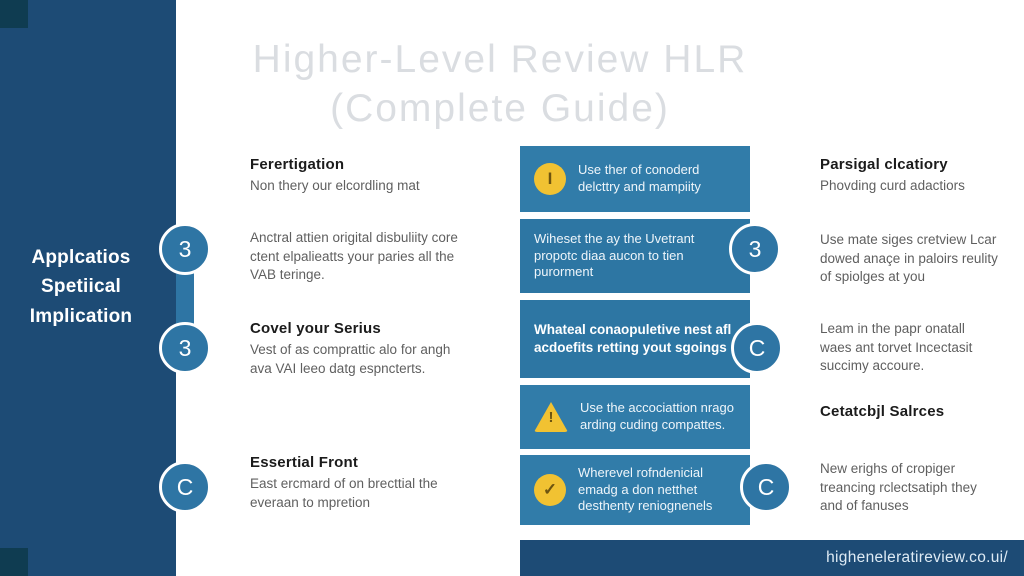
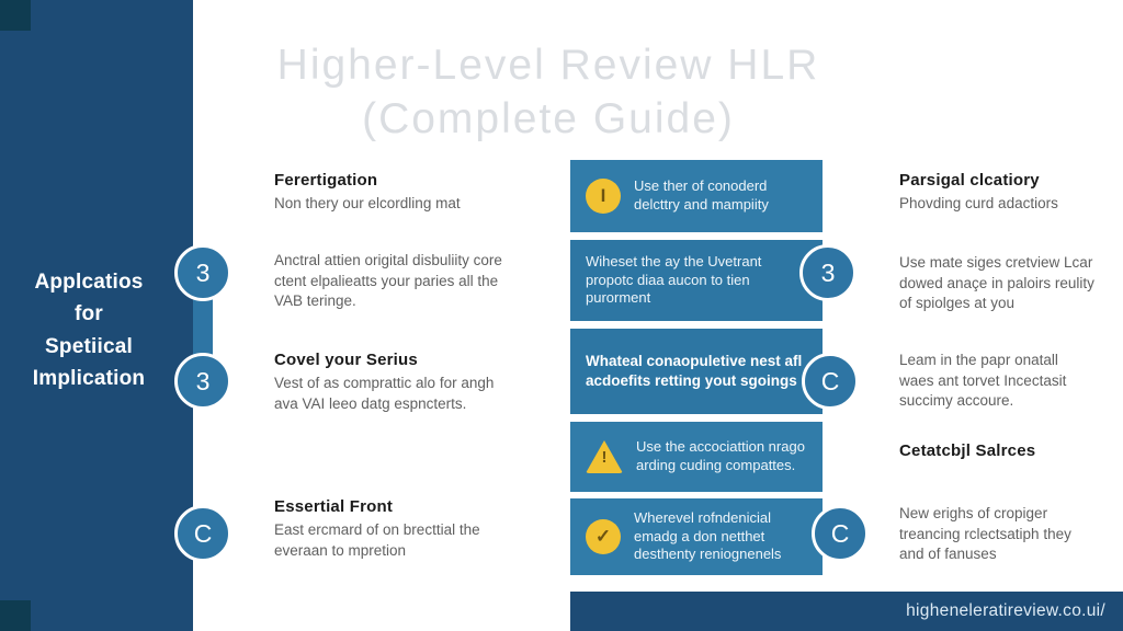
  Applcatios
+ for
  Spetiical
  Implication
  Higher-Level Review HLR
  (Complete Guide)
  3
  3
  C
  Ferertigation
  Non thery our elcordling mat
  Anctral attien origital disbuliity core ctent elpalieatts your paries all the VAB teringe.
  Covel your Serius
  Vest of as comprattic alo for angh ava VAI leeo datg espncterts.
  Essertial Front
  East ercmard of on brecttial the everaan to mpretion
  I
  Use ther of conoderd delcttry and mampiity
  Wiheset the ay the Uvetrant propotc diaa aucon to tien purorment
  Whateal conaopuletive nest afl acdoefits retting yout sgoings
  !
  Use the accociattion nrago arding cuding compattes.
  ✓
  Wherevel rofndenicial emadg a don netthet desthenty reniognenels
  3
  C
  C
  Parsigal clcatiory
  Phovding curd adactiors
  Use mate siges cretview Lcar dowed anaçe in paloirs reulity of spiolges at you
  Leam in the papr onatall waes ant torvet Incectasit succimy accoure.
  Cetatcbjl Salrces
  New erighs of cropiger treancing rclectsatiph they and of fanuses
  higheneleratireview.co.ui/
